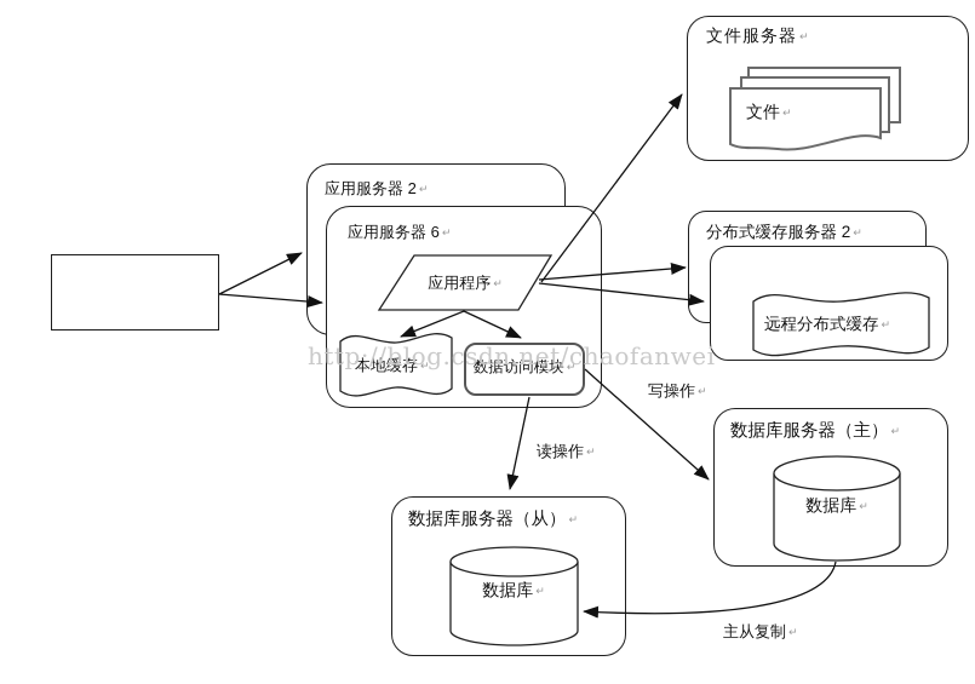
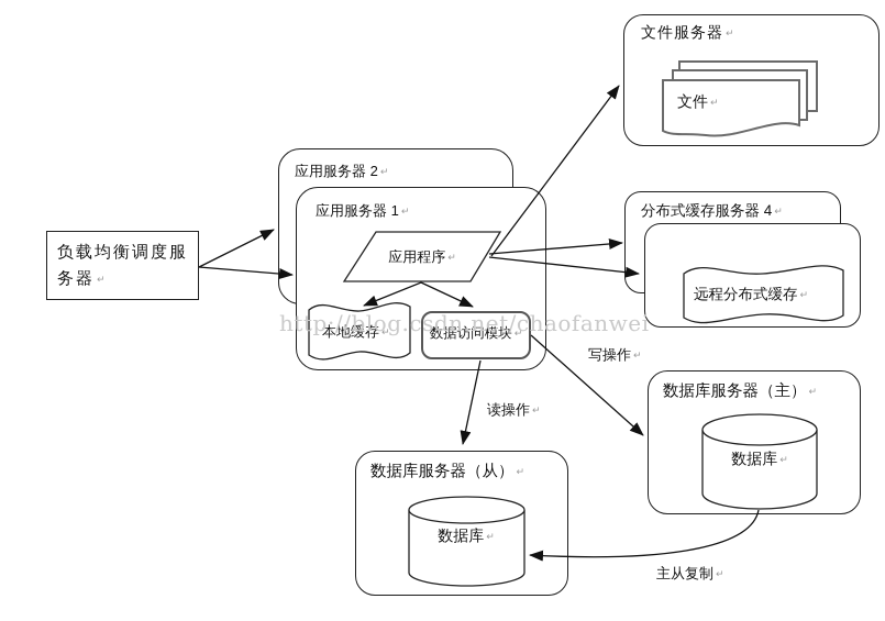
+ 负载均衡调度服
+ 务器 ↵
  应用服务器 2 ↵
- 应用服务器 6 ↵
+ 应用服务器 1 ↵
  应用程序 ↵
  本地缓存 ↵
  数据访问模块 ↵
  文件服务器 ↵
  文件 ↵
- 分布式缓存服务器 2 ↵
+ 分布式缓存服务器 4 ↵
  远程分布式缓存 ↵
  数据库服务器（主） ↵
  数据库 ↵
  数据库服务器（从） ↵
  数据库 ↵
  读操作 ↵
  写操作 ↵
  主从复制 ↵
  http://blog.csdn.net/chaofanwei
